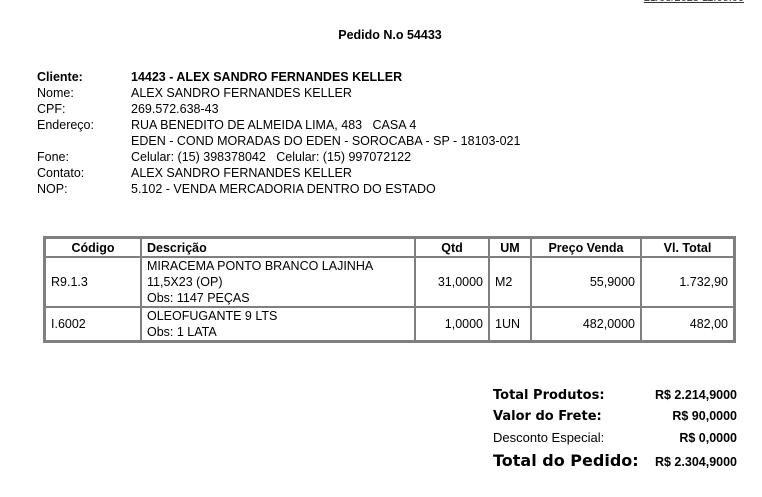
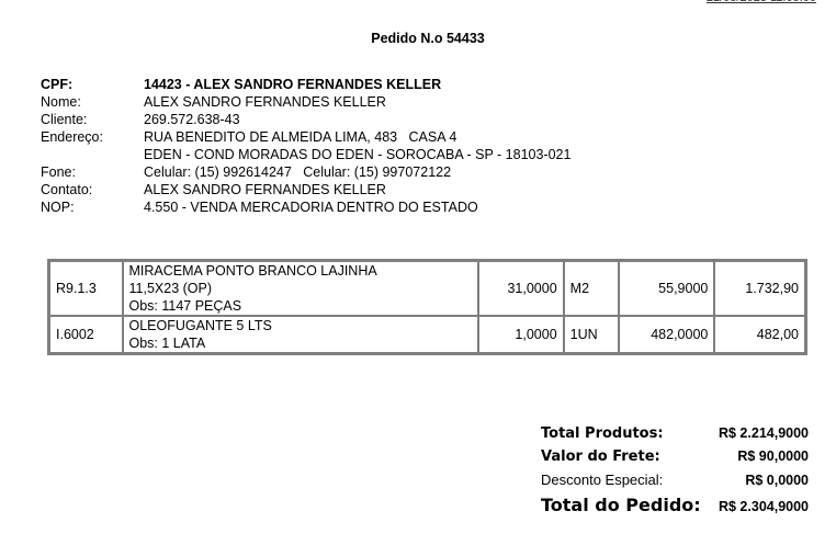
  Pedido N.o 54433
- Cliente:
+ CPF:
  14423 - ALEX SANDRO FERNANDES KELLER
  Nome:
  ALEX SANDRO FERNANDES KELLER
- CPF:
+ Cliente:
  269.572.638-43
  Endereço:
  RUA BENEDITO DE ALMEIDA LIMA, 483 CASA 4
  EDEN - COND MORADAS DO EDEN - SOROCABA - SP - 18103-021
  Fone:
- Celular: (15) 398378042 Celular: (15) 997072122
+ Celular: (15) 992614247 Celular: (15) 997072122
  Contato:
  ALEX SANDRO FERNANDES KELLER
  NOP:
- 5.102 - VENDA MERCADORIA DENTRO DO ESTADO
+ 4.550 - VENDA MERCADORIA DENTRO DO ESTADO
- Código	Descrição	Qtd	UM	Preço Venda	Vl. Total
  R9.1.3	MIRACEMA PONTO BRANCO LAJINHA 11,5X23 (OP) Obs: 1147 PEÇAS	31,0000	M2	55,9000	1.732,90
- I.6002	OLEOFUGANTE 9 LTS Obs: 1 LATA	1,0000	1UN	482,0000	482,00
+ I.6002	OLEOFUGANTE 5 LTS Obs: 1 LATA	1,0000	1UN	482,0000	482,00
  Total Produtos:
  R$ 2.214,9000
  Valor do Frete:
  R$ 90,0000
  Desconto Especial:
  R$ 0,0000
  Total do Pedido:
  R$ 2.304,9000
